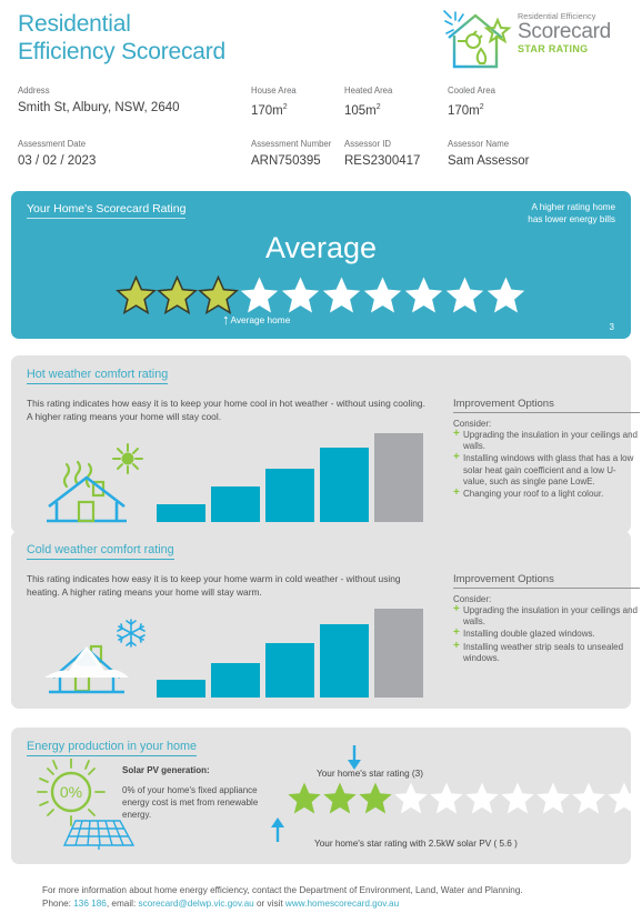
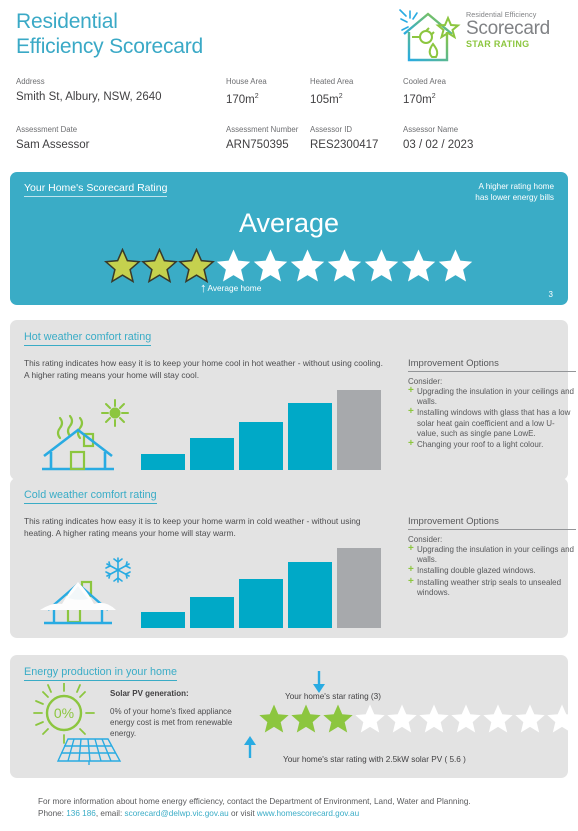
  Residential
  Efficiency Scorecard
  Residential Efficiency
  Scorecard
  STAR RATING
  Address
  Smith St, Albury, NSW, 2640
  House Area
  170m
  Heated Area
  105m
  Cooled Area
  170m
  Assessment Date
- 03 / 02 / 2023
+ Sam Assessor
  Assessment Number
  ARN750395
  Assessor ID
  RES2300417
  Assessor Name
- Sam Assessor
+ 03 / 02 / 2023
  Your Home's Scorecard Rating
  A higher rating home
  has lower energy bills
  Average
  ↑
  Average home
  3
  Hot weather comfort rating
  This rating indicates how easy it is to keep your home cool in hot weather - without using cooling. A higher rating means your home will stay cool.
  Improvement Options
  Consider:
  +
  Upgrading the insulation in your ceilings and walls.
  +
  Installing windows with glass that has a low solar heat gain coefficient and a low U-value, such as single pane LowE.
  +
  Changing your roof to a light colour.
  Cold weather comfort rating
  This rating indicates how easy it is to keep your home warm in cold weather - without using heating. A higher rating means your home will stay warm.
  Improvement Options
  Consider:
  +
  Upgrading the insulation in your ceilings and walls.
  +
  Installing double glazed windows.
  +
  Installing weather strip seals to unsealed windows.
  Energy production in your home
  0%
  Solar PV generation:
  0% of your home's fixed appliance energy cost is met from renewable energy.
  Your home's star rating (3)
  Your home's star rating with 2.5kW solar PV ( 5.6 )
  For more information about home energy efficiency, contact the Department of Environment, Land, Water and Planning.
  Phone: 136 186, email: scorecard@delwp.vic.gov.au or visit www.homescorecard.gov.au
